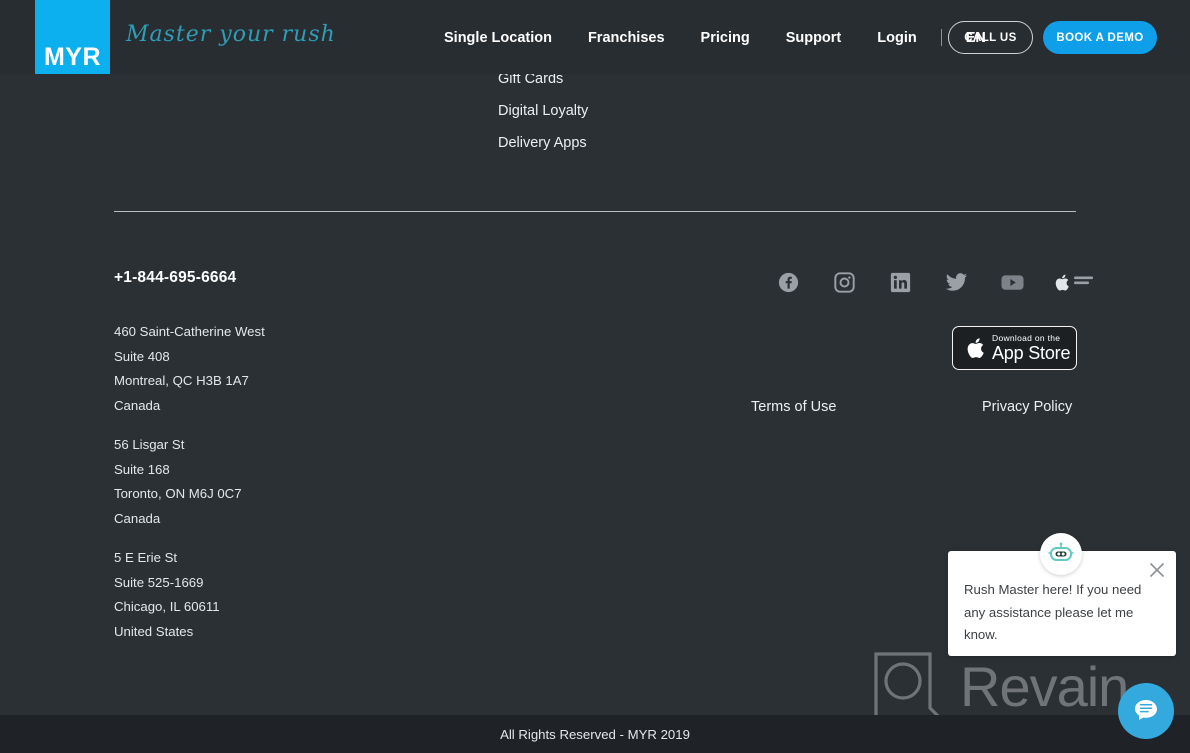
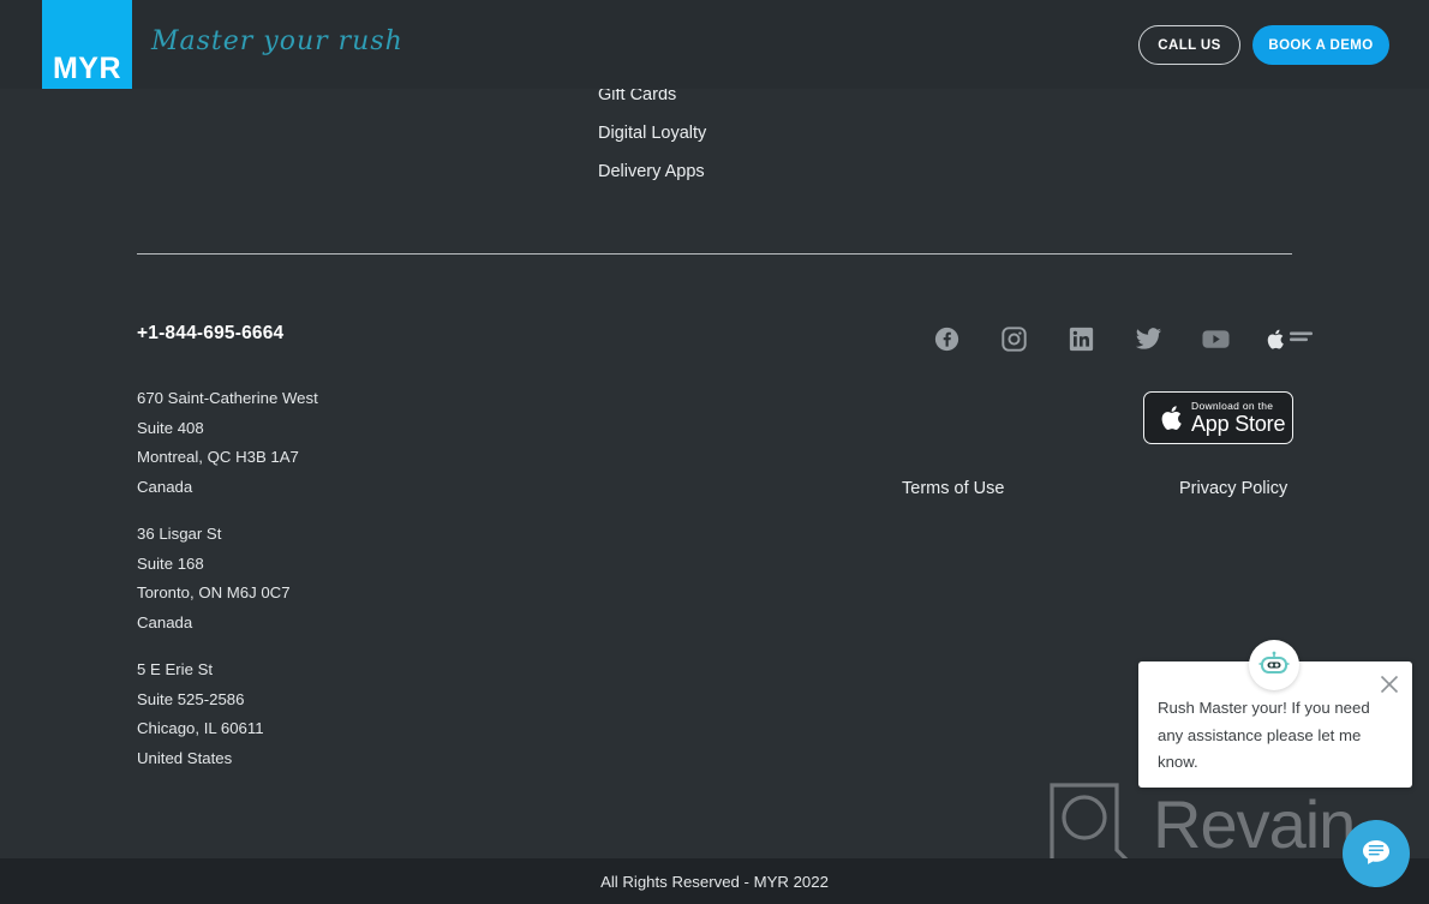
  MYR
  Master your rush
- Single Location
- Franchises
- Pricing
- Support
- Login
- EN
  CALL US
  BOOK A DEMO
  Gift Cards
  Digital Loyalty
  Delivery Apps
  +1-844-695-6664
- 460 Saint-Catherine West
+ 670 Saint-Catherine West
  Suite 408
  Montreal, QC H3B 1A7
  Canada
- 56 Lisgar St
+ 36 Lisgar St
  Suite 168
  Toronto, ON M6J 0C7
  Canada
  5 E Erie St
- Suite 525-1669
+ Suite 525-2586
  Chicago, IL 60611
  United States
  Download on the
  App Store
  Terms of Use
  Privacy Policy
  Revain
- Rush Master here! If you need any assistance please let me know.
+ Rush Master your! If you need any assistance please let me know.
- All Rights Reserved - MYR 2019
+ All Rights Reserved - MYR 2022
